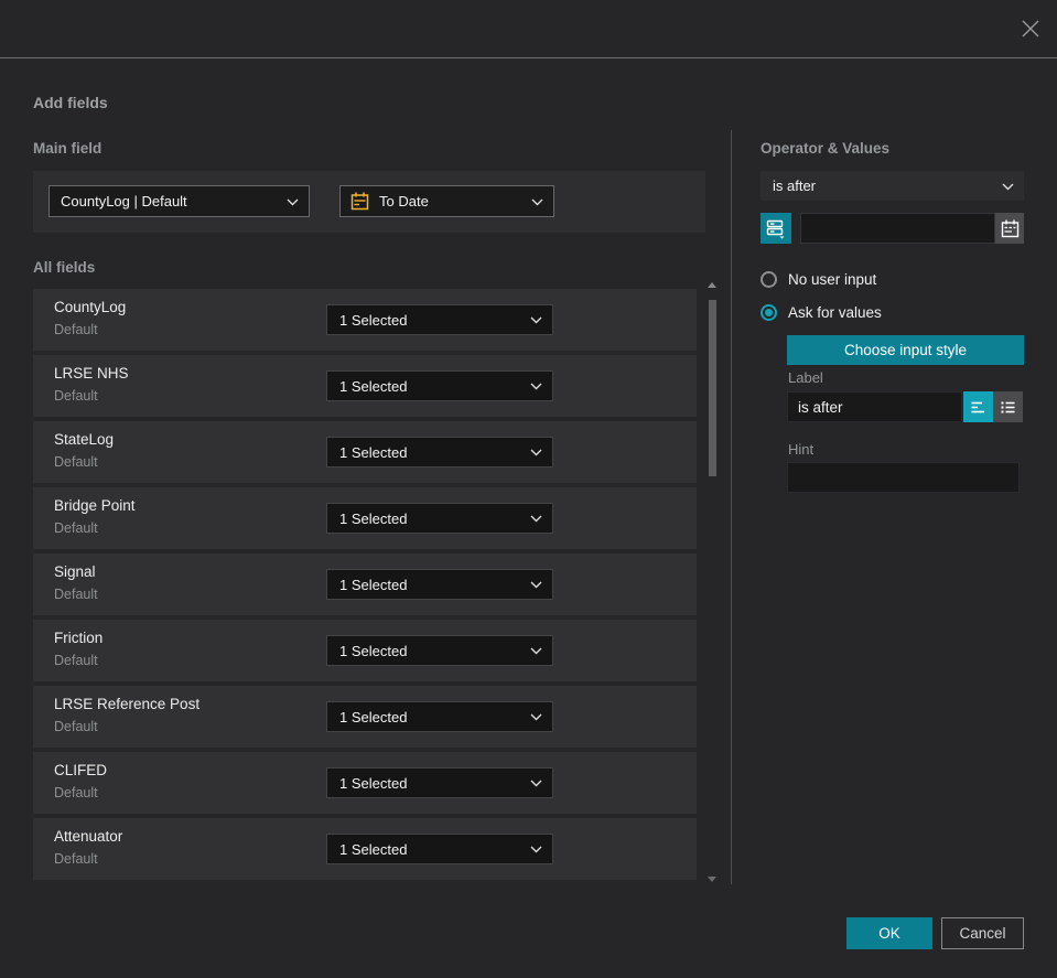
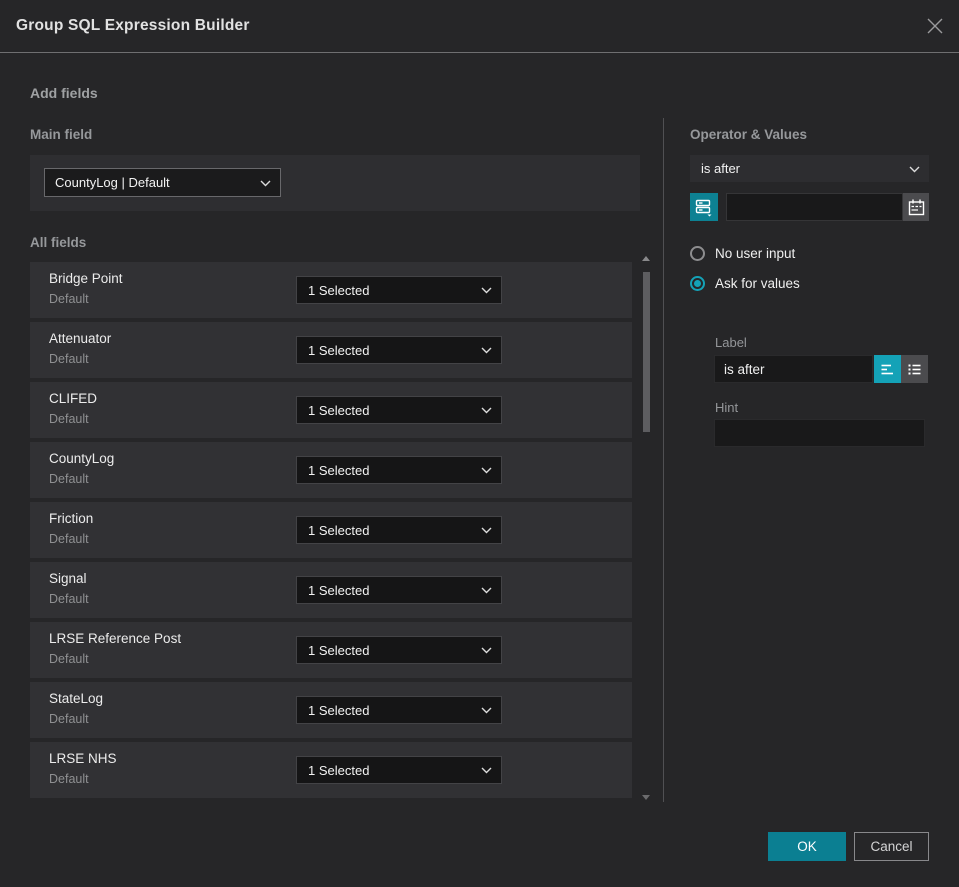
+ Group SQL Expression Builder
  Add fields
  Main field
  CountyLog | Default
- To Date
  All fields
- CountyLog
+ Bridge Point
  Default
  1 Selected
- LRSE NHS
+ Attenuator
  Default
  1 Selected
- StateLog
+ CLIFED
  Default
  1 Selected
- Bridge Point
+ CountyLog
  Default
  1 Selected
- Signal
+ Friction
  Default
  1 Selected
- Friction
+ Signal
  Default
  1 Selected
  LRSE Reference Post
  Default
  1 Selected
- CLIFED
+ StateLog
  Default
  1 Selected
- Attenuator
+ LRSE NHS
  Default
  1 Selected
  Operator & Values
  is after
  No user input
  Ask for values
- Choose input style
  Label
  is after
  Hint
  OK
  Cancel
